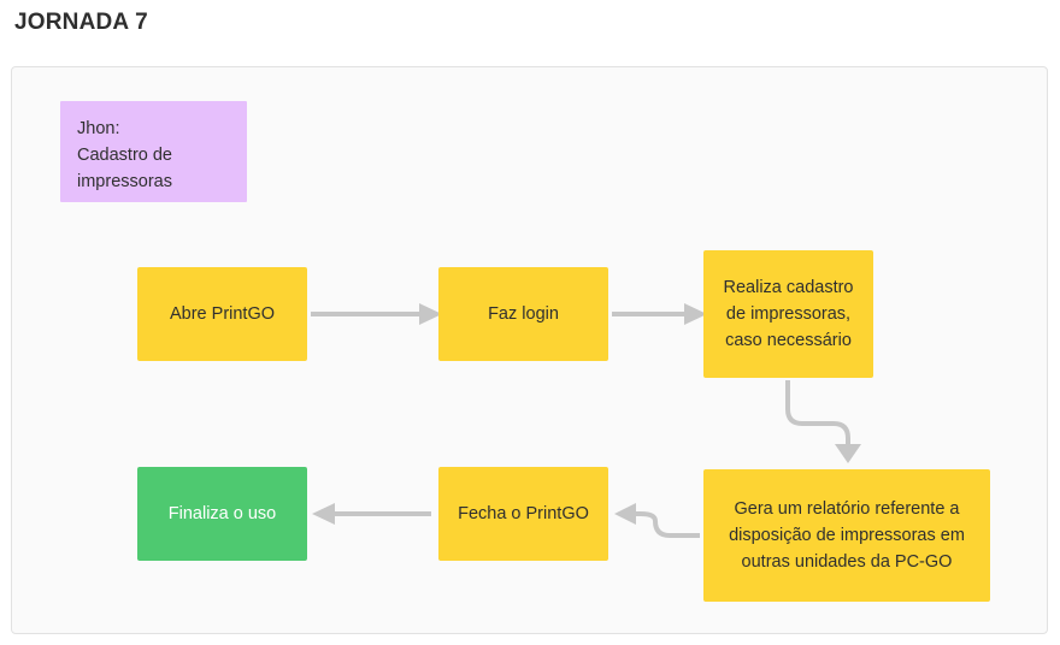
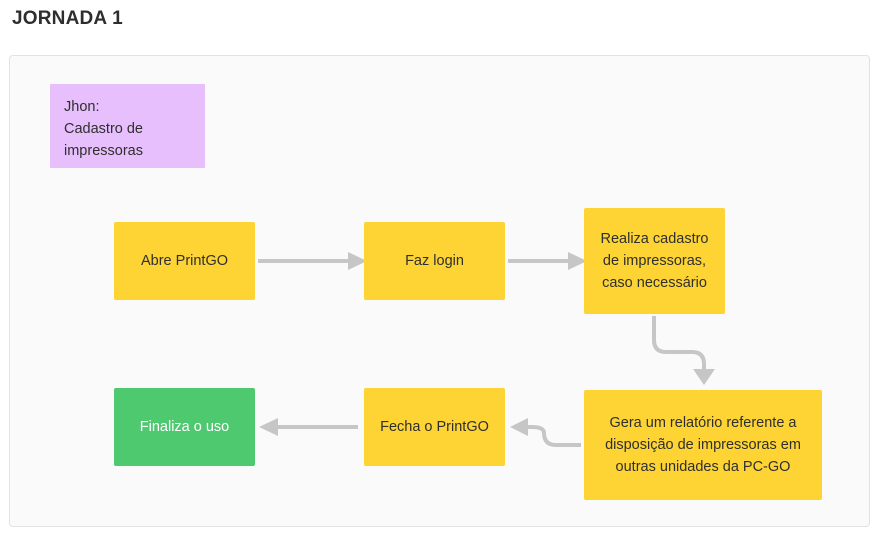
- JORNADA 7
+ JORNADA 1
  Jhon:
  Cadastro de
  impressoras
  Abre PrintGO
  Faz login
  Realiza cadastro de impressoras, caso necessário
  Gera um relatório referente a disposição de impressoras em outras unidades da PC-GO
  Fecha o PrintGO
  Finaliza o uso
